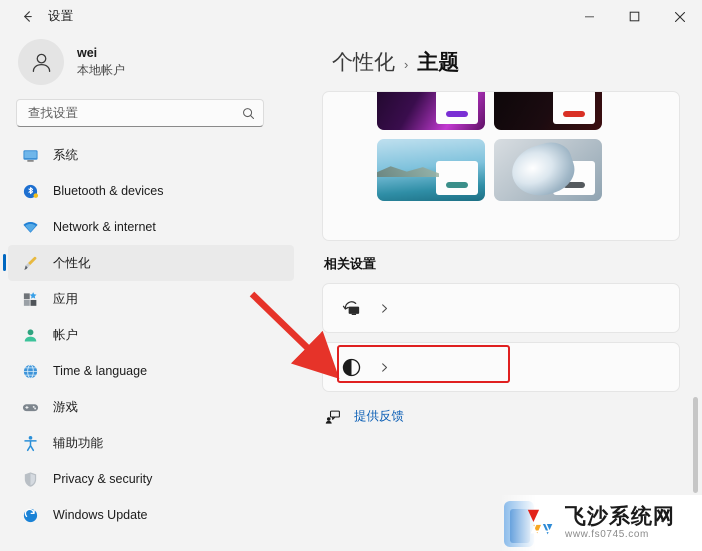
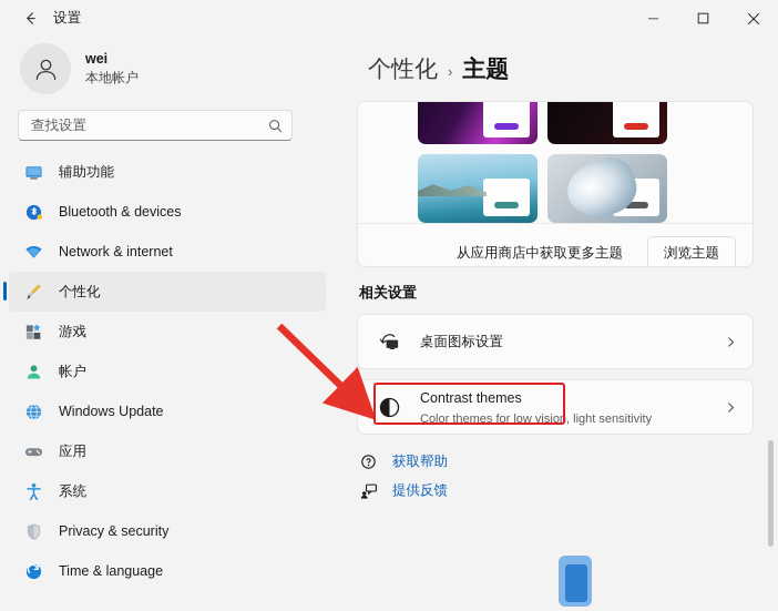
  设置
  wei
  本地帐户
  查找设置
- 系统
+ 辅助功能
  Bluetooth & devices
  Network & internet
  个性化
- 应用
+ 游戏
  帐户
- Time & language
+ Windows Update
- 游戏
+ 应用
- 辅助功能
+ 系统
  Privacy & security
- Windows Update
+ Time & language
  个性化
  ›
  主题
+ 从应用商店中获取更多主题
+ 浏览主题
  相关设置
+ 桌面图标设置
+ Contrast themes
+ Color themes for low vision, light sensitivity
+ 获取帮助
  提供反馈
- 飞沙系统网
- www.fs0745.com
